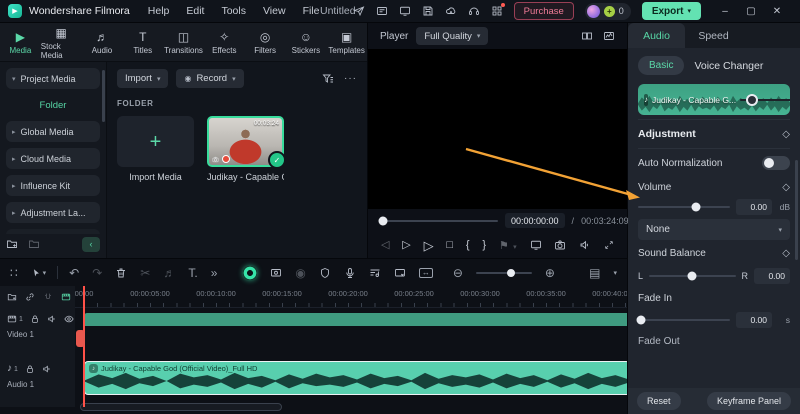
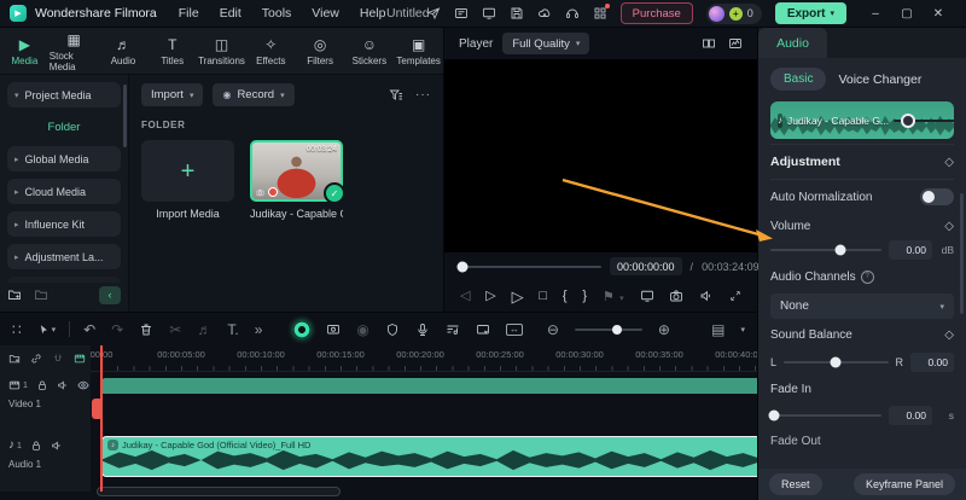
  Wondershare Filmora
- Help
+ File
  Edit
  Tools
  View
- File
+ Help
  Untitled
  Purchase
  +
  0
  Export
  –
  ▢
  ✕
  ▶
  Media
  ▦
  Stock Media
  ♬
  Audio
  T
  Titles
  ◫
  Transitions
  ✧
  Effects
  ◎
  Filters
  ☺
  Stickers
  ▣
  Templates
  Project Media
  Folder
  Global Media
  Cloud Media
  Influence Kit
  Adjustment La...
  ‹
  Import
  ◉
  Record
  ···
  FOLDER
  +
  Import Media
  ✓
  Judikay - Capable
  Player
  Full Quality
  00:00:00:00
  /
  00:03:24:09
  ◁
  ▷
  ▷
  □
  {
  }
  Audio
- Speed
  Basic
  Voice Changer
  ♪
  Judikay - Capable G...
  Adjustment
  ◇
  Auto Normalization
  Volume
  ◇
  0.00
  dB
+ Audio Channels
  None
  Sound Balance
  ◇
  L
  R
  0.00
  Fade In
  0.00
  s
  Fade Out
  Reset
  Keyframe Panel
  ∷
  ↶
  ↷
  ✂
  ♬
  T.
  »
  ◉
  ↔
  ⊖
  ⊕
  ▤
  Video 1
  ♪
  Audio 1
  0000
  00:00:05:00
  00:00:10:00
  00:00:15:00
  00:00:20:00
  00:00:25:00
  00:00:30:00
  00:00:35:00
  00:00:40:0
  Judikay - Capable God (Official Video)_Full HD
